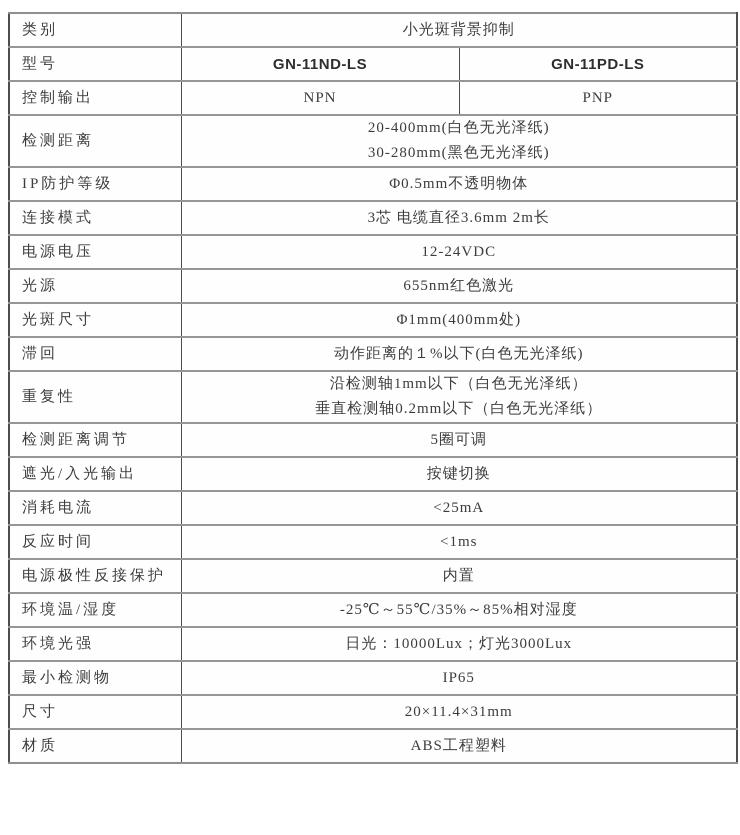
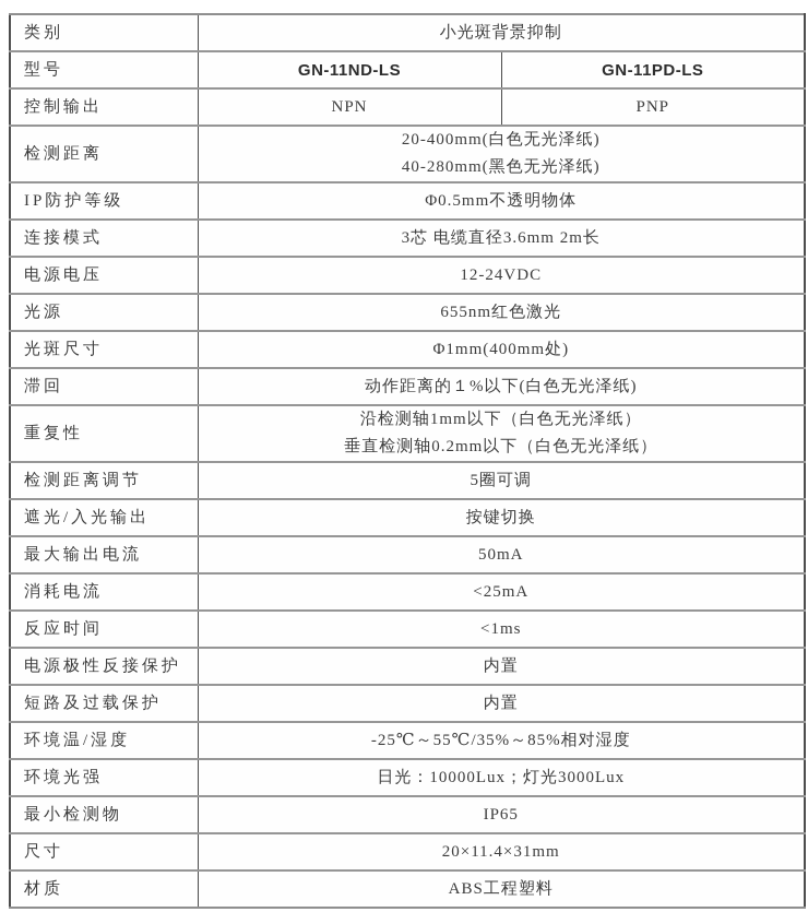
  类别	小光斑背景抑制
  型号	GN-11ND-LS	GN-11PD-LS
  控制输出	NPN	PNP
- 检测距离	20-400mm(白色无光泽纸)30-280mm(黑色无光泽纸)
+ 检测距离	20-400mm(白色无光泽纸)40-280mm(黑色无光泽纸)
  IP防护等级	Φ0.5mm不透明物体
  连接模式	3芯 电缆直径3.6mm 2m长
  电源电压	12-24VDC
  光源	655nm红色激光
  光斑尺寸	Φ1mm(400mm处)
  滞回	动作距离的１%以下(白色无光泽纸)
  重复性	沿检测轴1mm以下（白色无光泽纸）垂直检测轴0.2mm以下（白色无光泽纸）
  检测距离调节	5圈可调
  遮光/入光输出	按键切换
+ 最大输出电流	50mA
  消耗电流	<25mA
  反应时间	<1ms
  电源极性反接保护	内置
+ 短路及过载保护	内置
  环境温/湿度	-25℃～55℃/35%～85%相对湿度
  环境光强	日光：10000Lux；灯光3000Lux
  最小检测物	IP65
  尺寸	20×11.4×31mm
  材质	ABS工程塑料
